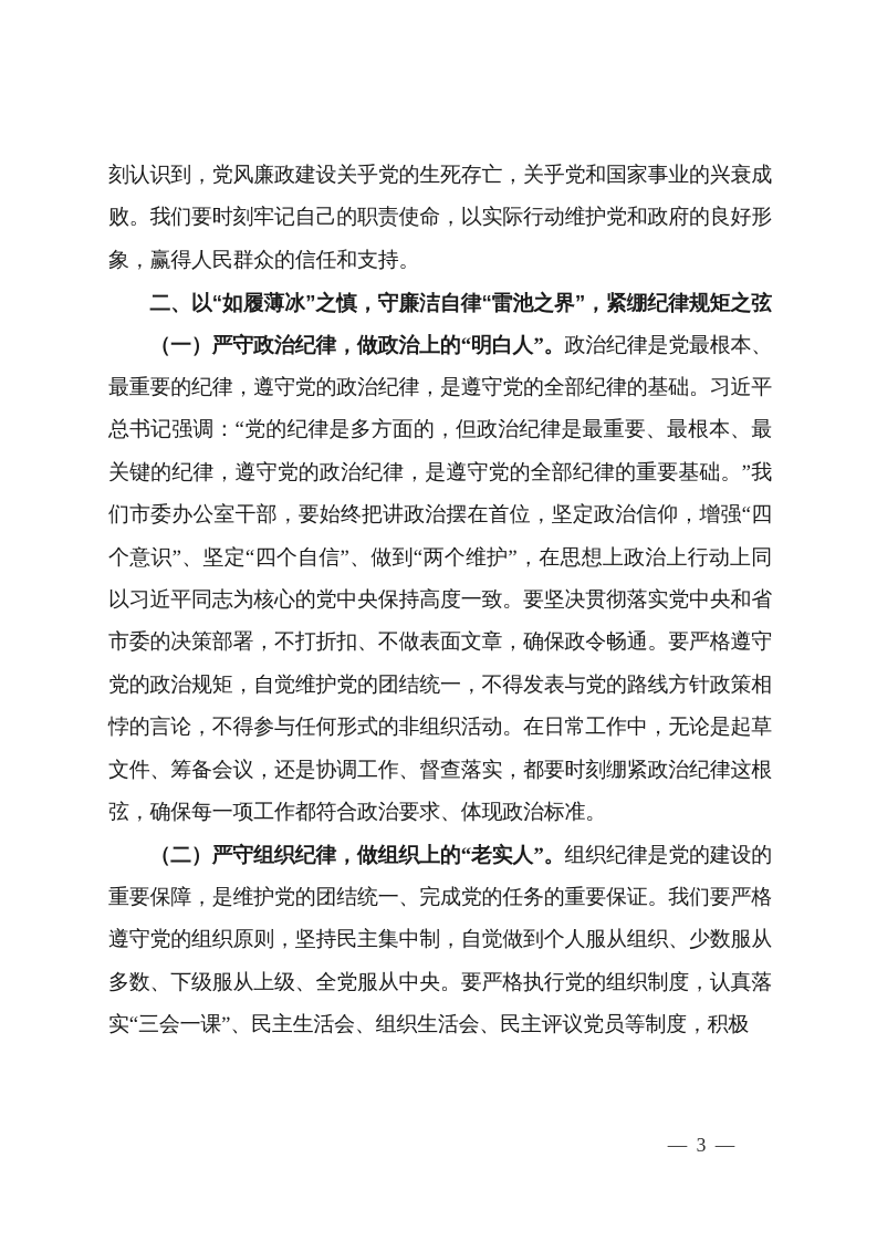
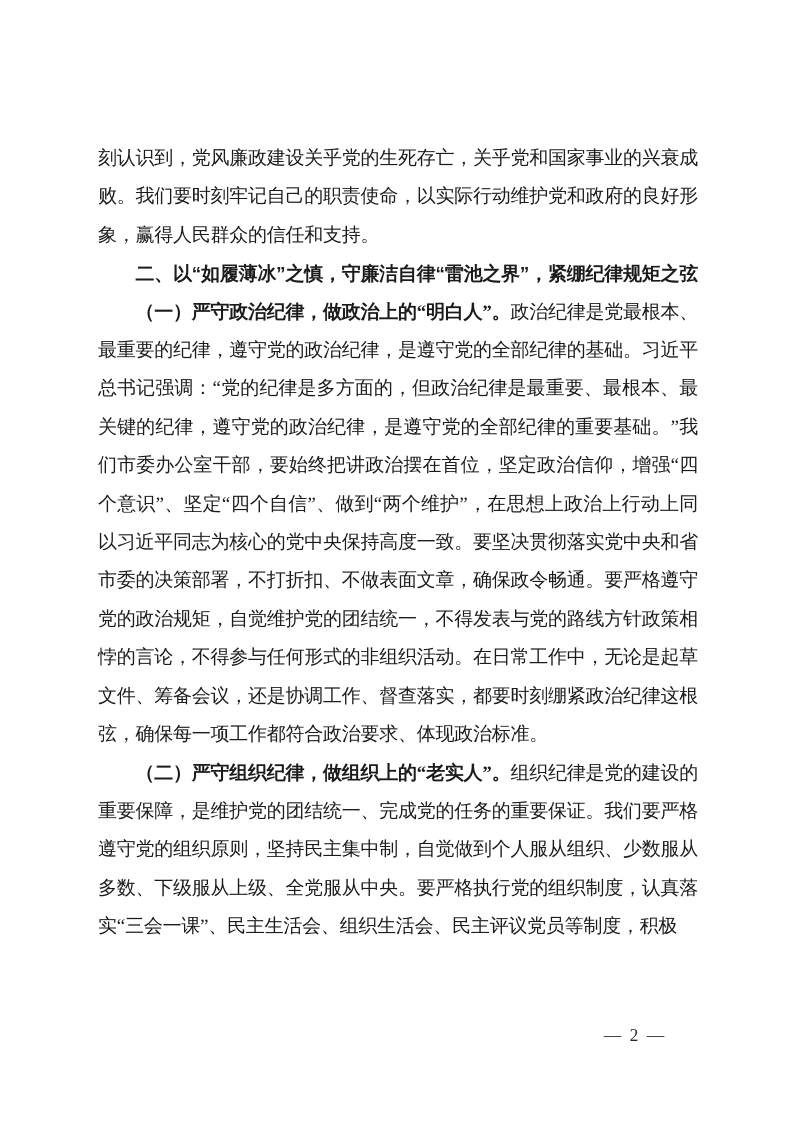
  刻认识到，党风廉政建设关乎党的生死存亡，关乎党和国家事业的兴衰成败。我们要时刻牢记自己的职责使命，以实际行动维护党和政府的良好形象，赢得人民群众的信任和支持。
  二、以“如履薄冰”之慎，守廉洁自律“雷池之界”，紧绷纪律规矩之弦
  （一）严守政治纪律，做政治上的“明白人”。政治纪律是党最根本、最重要的纪律，遵守党的政治纪律，是遵守党的全部纪律的基础。习近平总书记强调：“党的纪律是多方面的，但政治纪律是最重要、最根本、最关键的纪律，遵守党的政治纪律，是遵守党的全部纪律的重要基础。”我们市委办公室干部，要始终把讲政治摆在首位，坚定政治信仰，增强“四个意识”、坚定“四个自信”、做到“两个维护”，在思想上政治上行动上同以习近平同志为核心的党中央保持高度一致。要坚决贯彻落实党中央和省市委的决策部署，不打折扣、不做表面文章，确保政令畅通。要严格遵守党的政治规矩，自觉维护党的团结统一，不得发表与党的路线方针政策相悖的言论，不得参与任何形式的非组织活动。在日常工作中，无论是起草文件、筹备会议，还是协调工作、督查落实，都要时刻绷紧政治纪律这根弦，确保每一项工作都符合政治要求、体现政治标准。
  （二）严守组织纪律，做组织上的“老实人”。组织纪律是党的建设的重要保障，是维护党的团结统一、完成党的任务的重要保证。我们要严格遵守党的组织原则，坚持民主集中制，自觉做到个人服从组织、少数服从多数、下级服从上级、全党服从中央。要严格执行党的组织制度，认真落实“三会一课”、民主生活会、组织生活会、民主评议党员等制度，积极
- — 3 —
+ — 2 —
